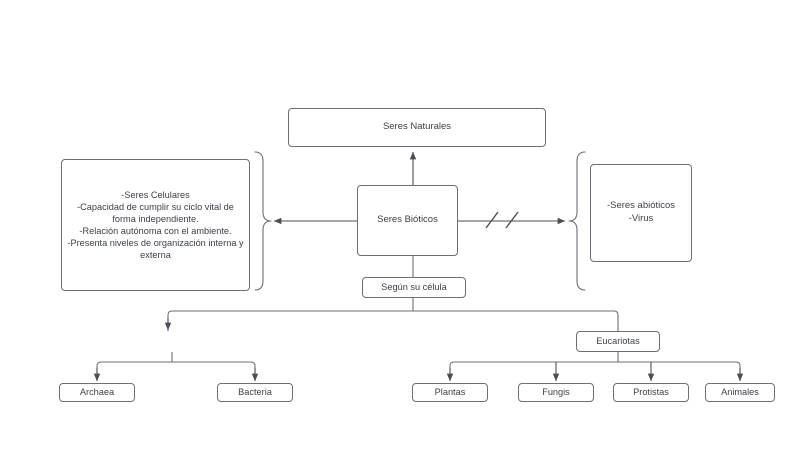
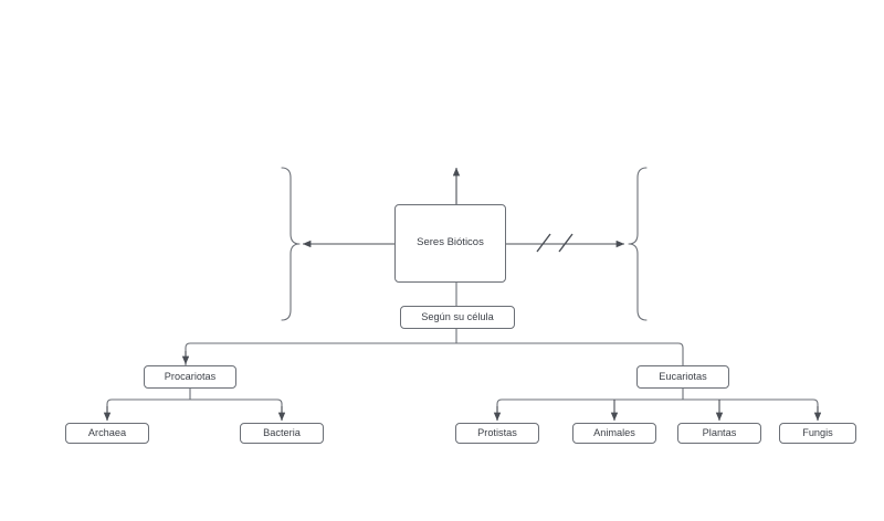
- Seres Naturales
- -Seres Celulares
- -Capacidad de cumplir su ciclo vital de forma independiente.
- -Relación autónoma con el ambiente.
- -Presenta niveles de organización interna y externa
  Seres Bióticos
- -Seres abióticos
- -Virus
  Según su célula
+ Procariotas
  Eucariotas
  Archaea
  Bacteria
- Plantas
+ Protistas
- Fungis
+ Animales
- Protistas
+ Plantas
- Animales
+ Fungis
